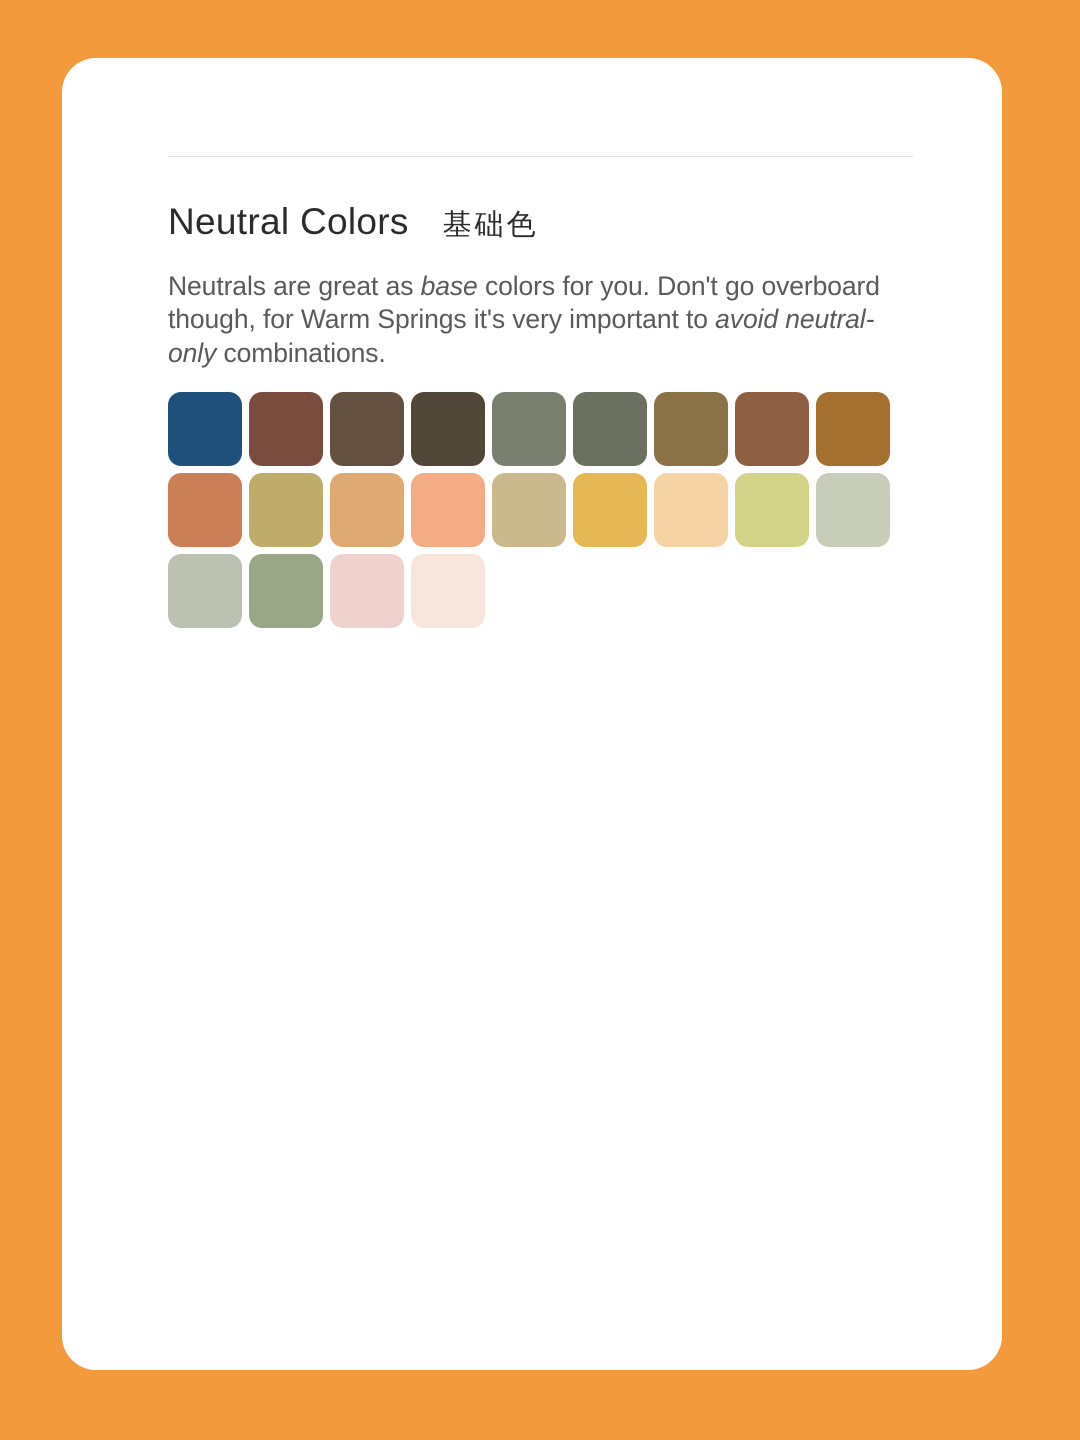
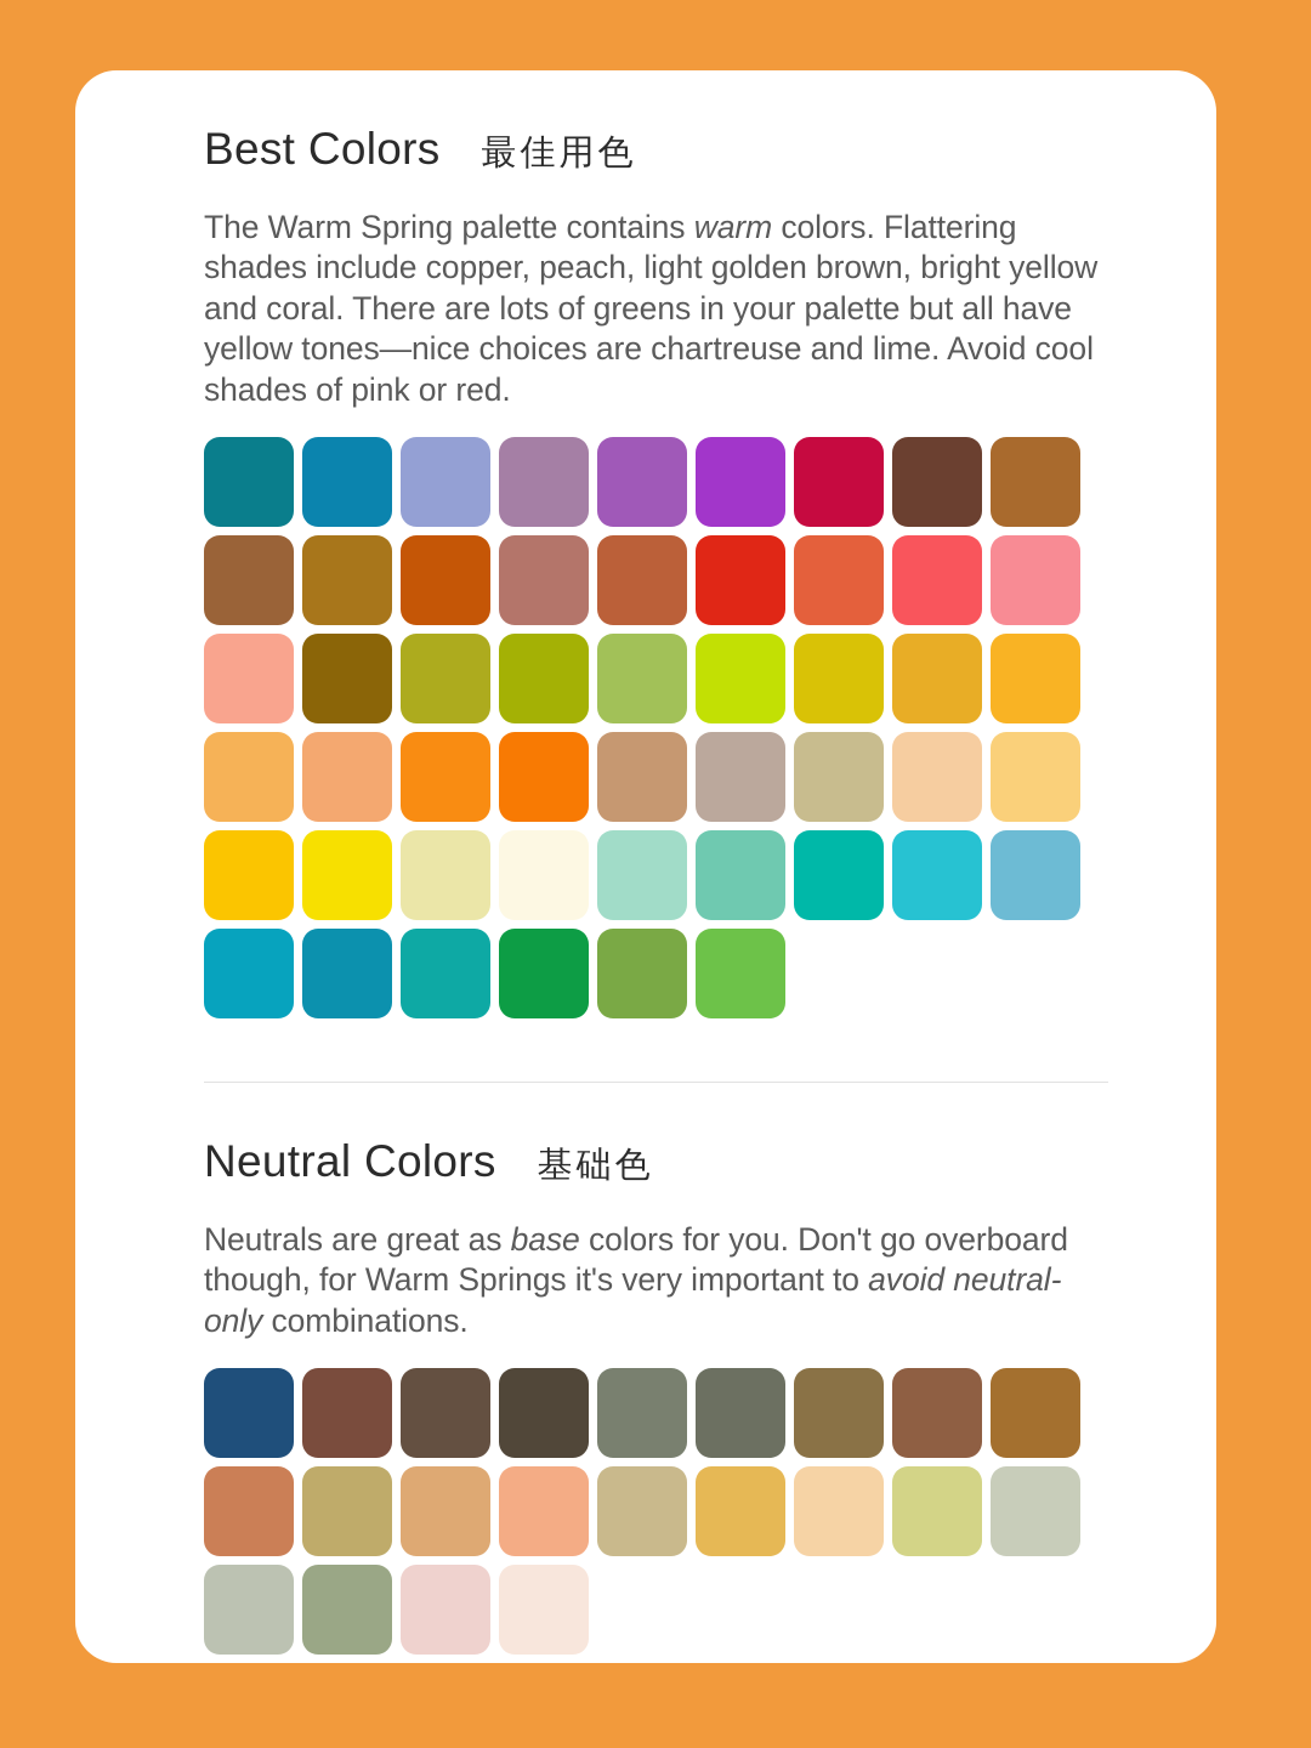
+ Best Colors
+ 最佳用色
+ The Warm Spring palette contains warm colors. Flattering shades include copper, peach, light golden brown, bright yellow and coral. There are lots of greens in your palette but all have yellow tones—nice choices are chartreuse and lime. Avoid cool shades of pink or red.
  Neutral Colors
  基础色
  Neutrals are great as base colors for you. Don't go overboard though, for Warm Springs it's very important to avoid neutral-only combinations.
